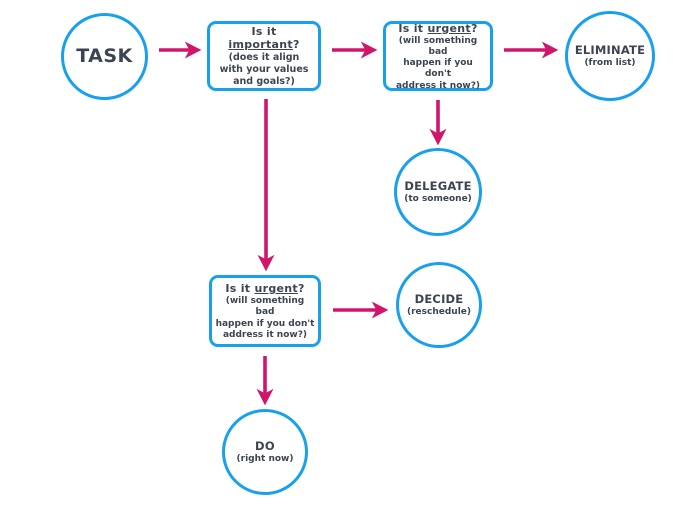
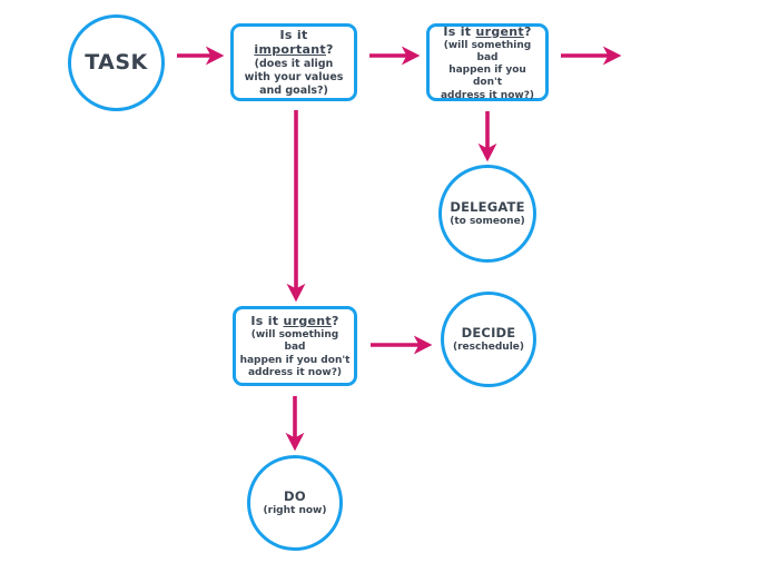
  TASK
  Is it important?
  (does it align
  with your values
  and goals?)
  Is it urgent?
  (will something bad
  happen if you don't
  address it now?)
- ELIMINATE
- (from list)
  DELEGATE
  (to someone)
  Is it urgent?
  (will something bad
  happen if you don't
  address it now?)
  DECIDE
  (reschedule)
  DO
  (right now)
